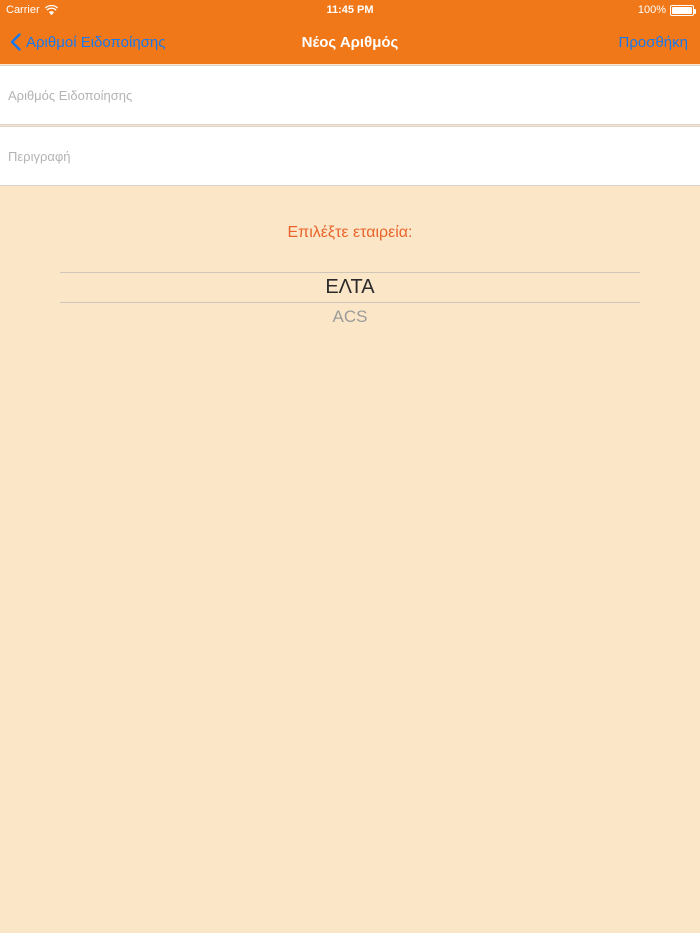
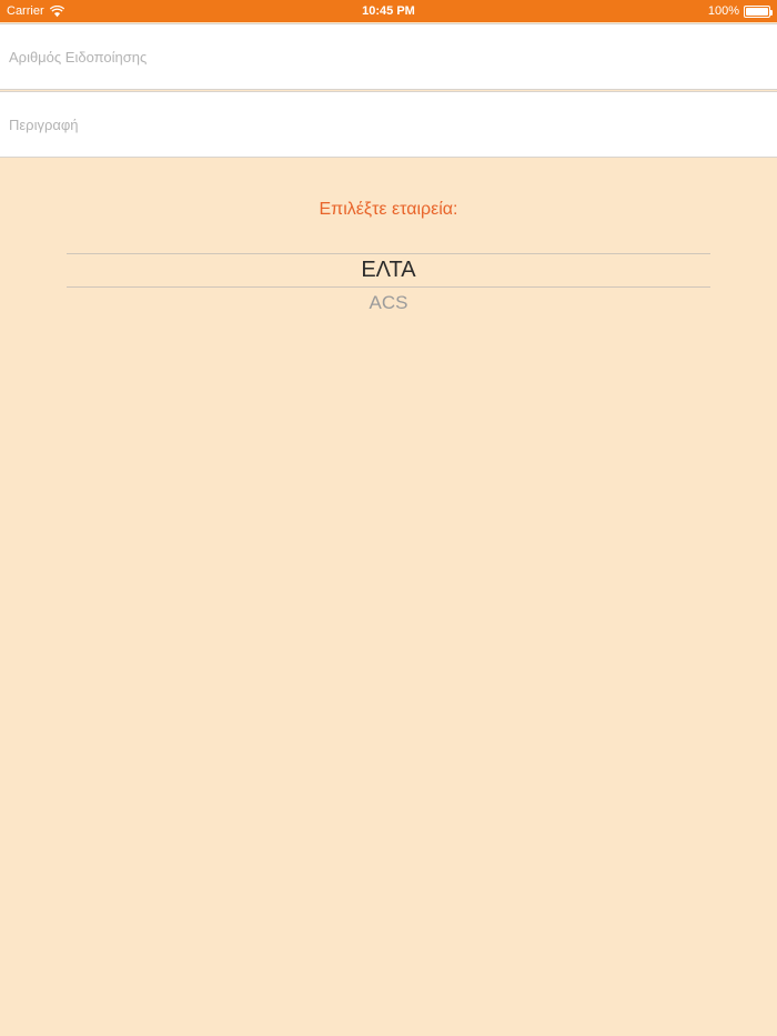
  Carrier
- 11:45 PM
+ 10:45 PM
  100%
- Αριθμοί Ειδοποίησης
- Νέος Αριθμός
- Προσθήκη
  Αριθμός Ειδοποίησης
  Περιγραφή
  Επιλέξτε εταιρεία:
  ΕΛΤΑ
  ACS
